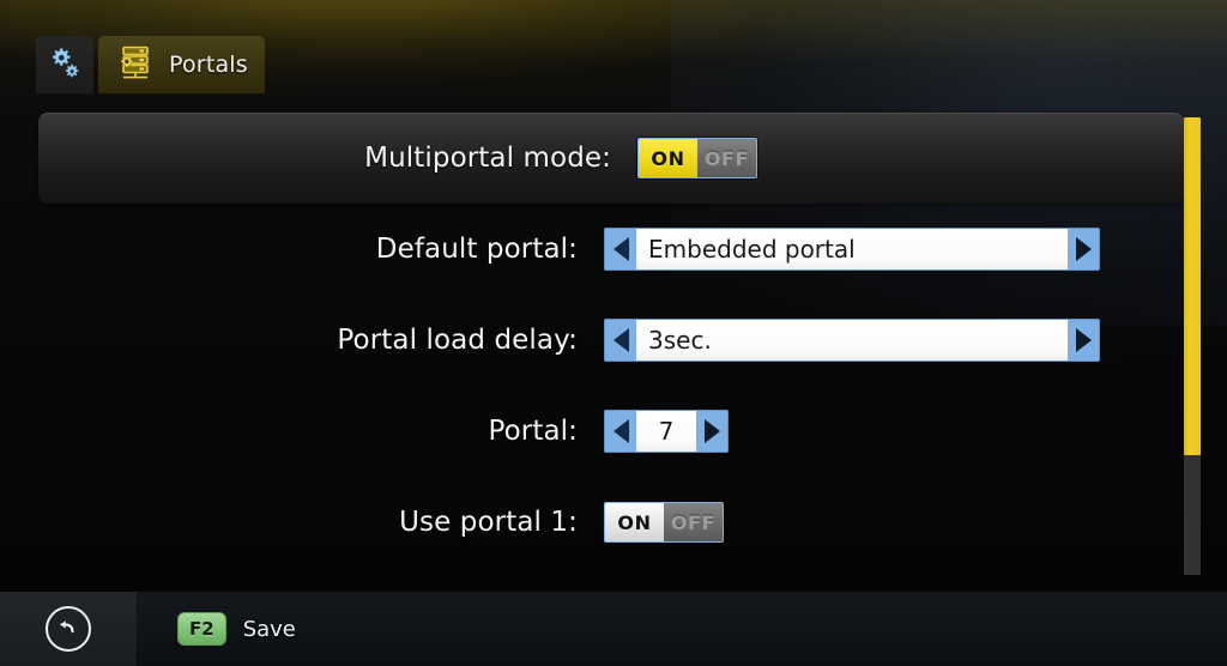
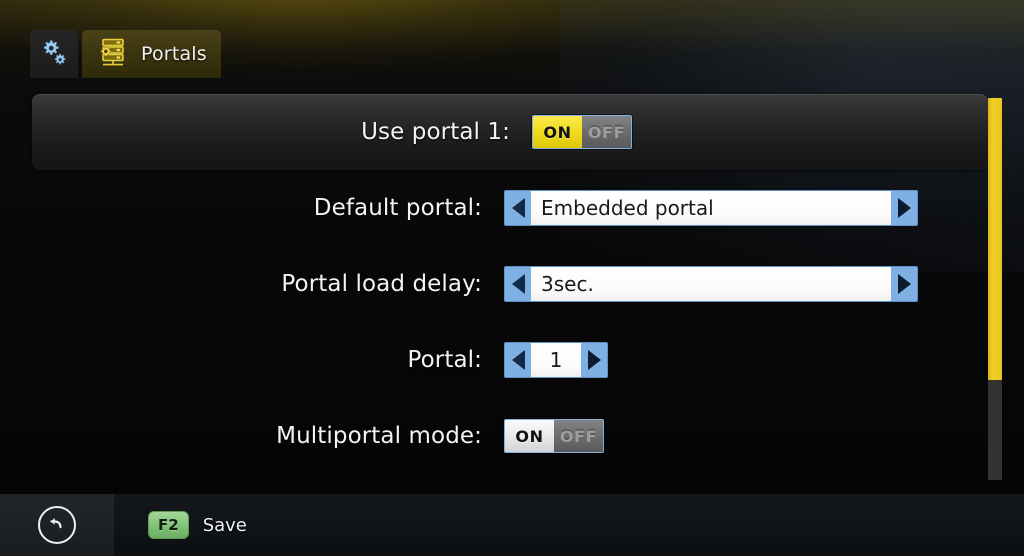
  Portals
- Multiportal mode:
+ Use portal 1:
  ON
  OFF
  Default portal:
  Embedded portal
  Portal load delay:
  3sec.
  Portal:
- 7
+ 1
- Use portal 1:
+ Multiportal mode:
  ON
  OFF
  F2
  Save
